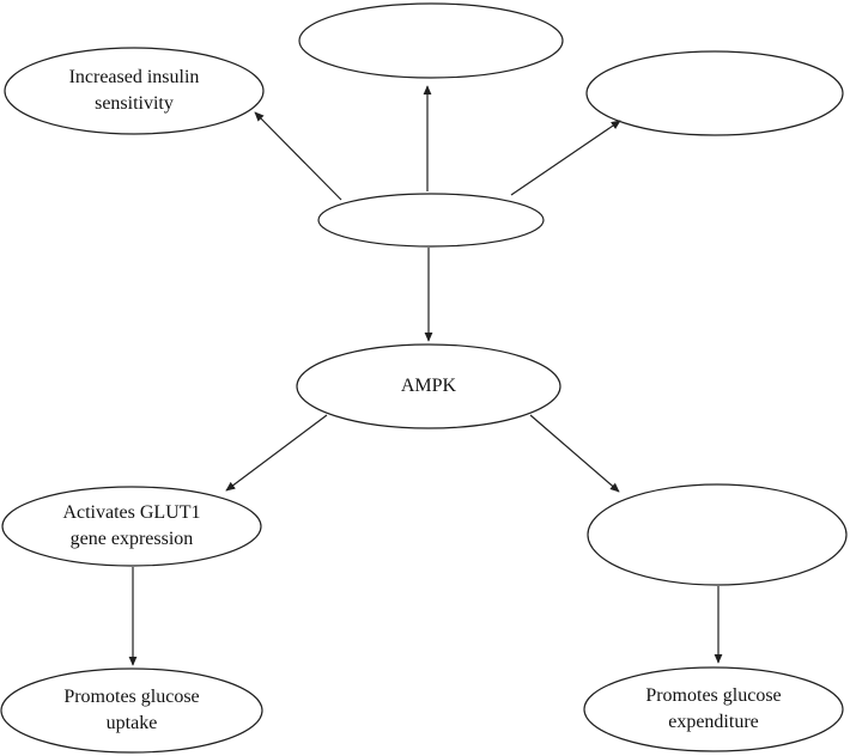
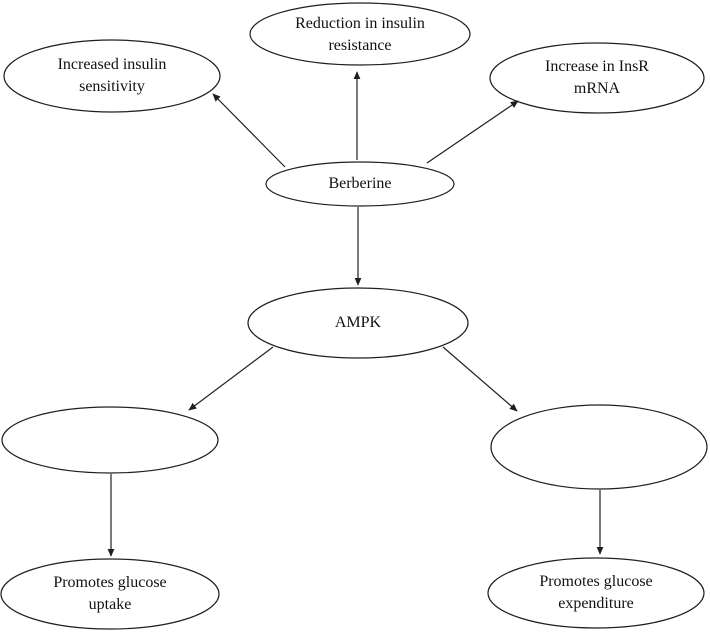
+ Reduction in insulin
+ resistance
  Increased insulin
  sensitivity
+ Increase in InsR
+ mRNA
+ Berberine
  AMPK
- Activates GLUT1
- gene expression
  Promotes glucose
  uptake
  Promotes glucose
  expenditure
